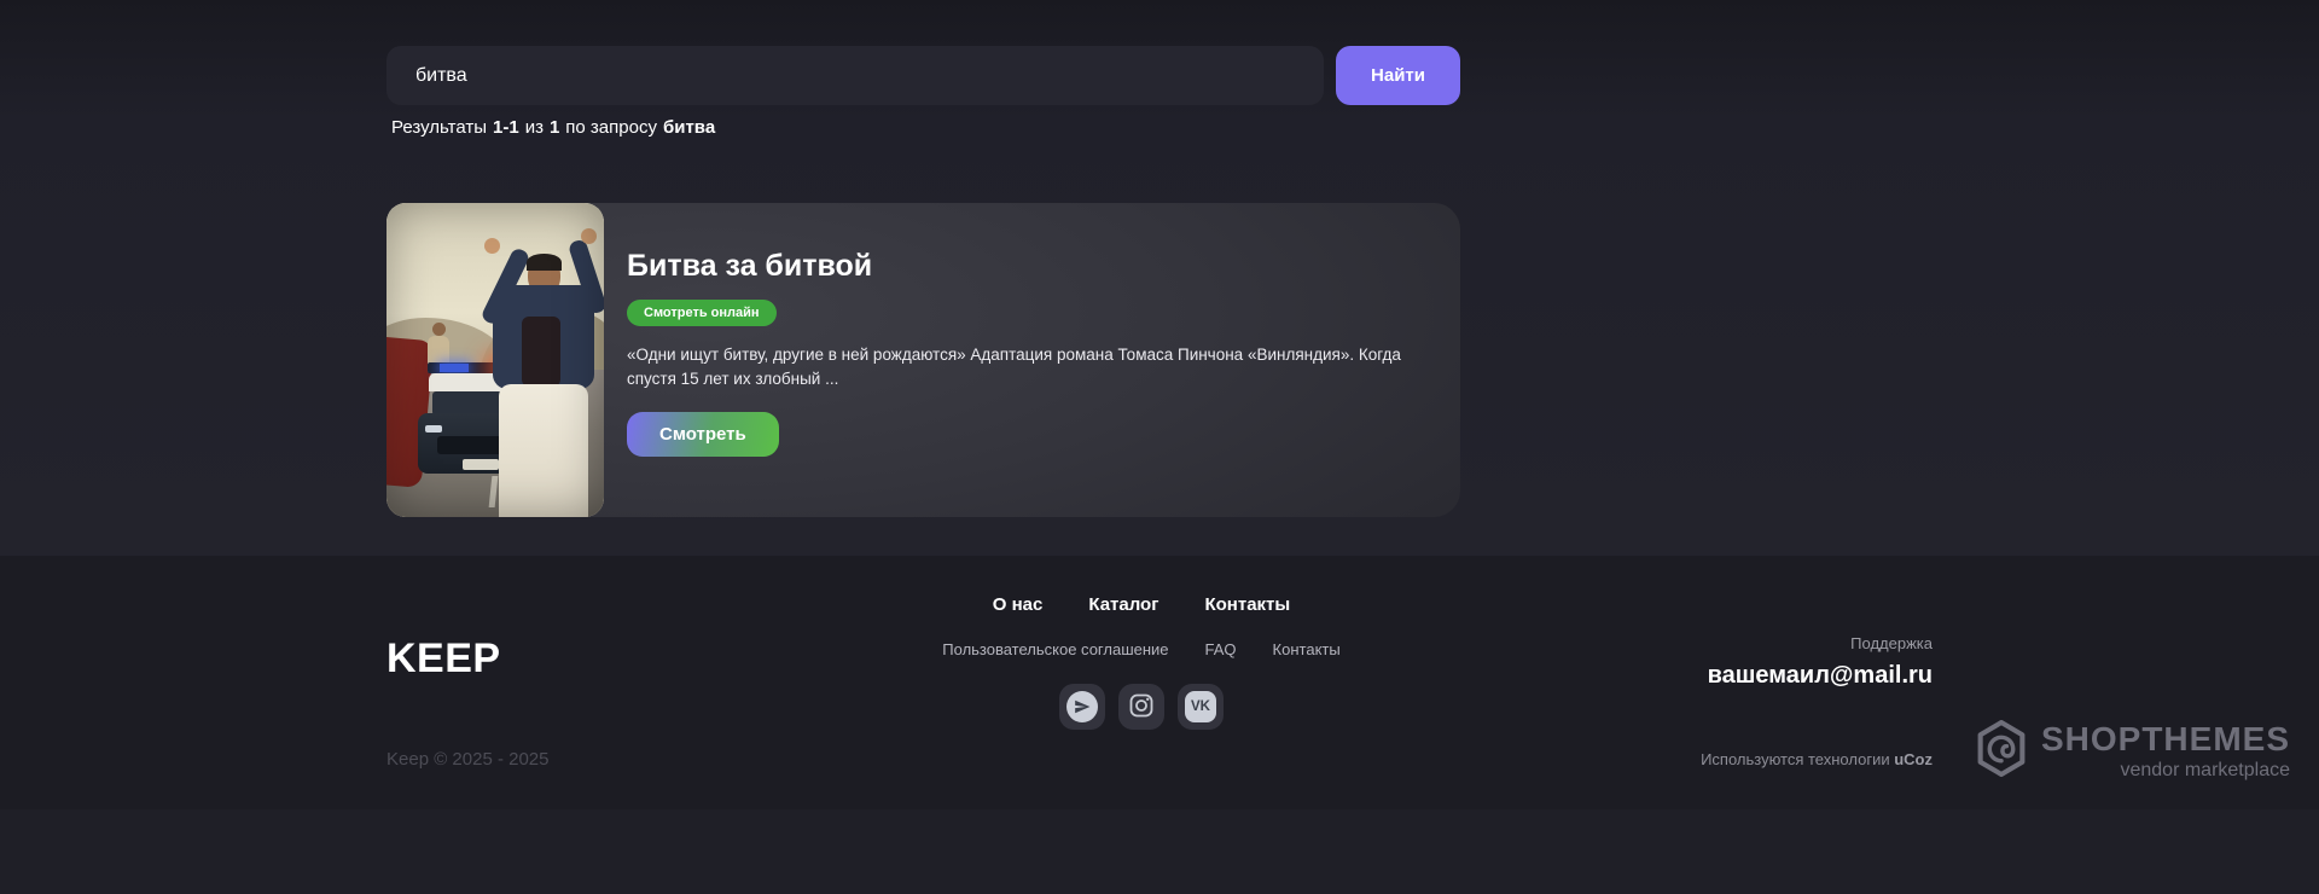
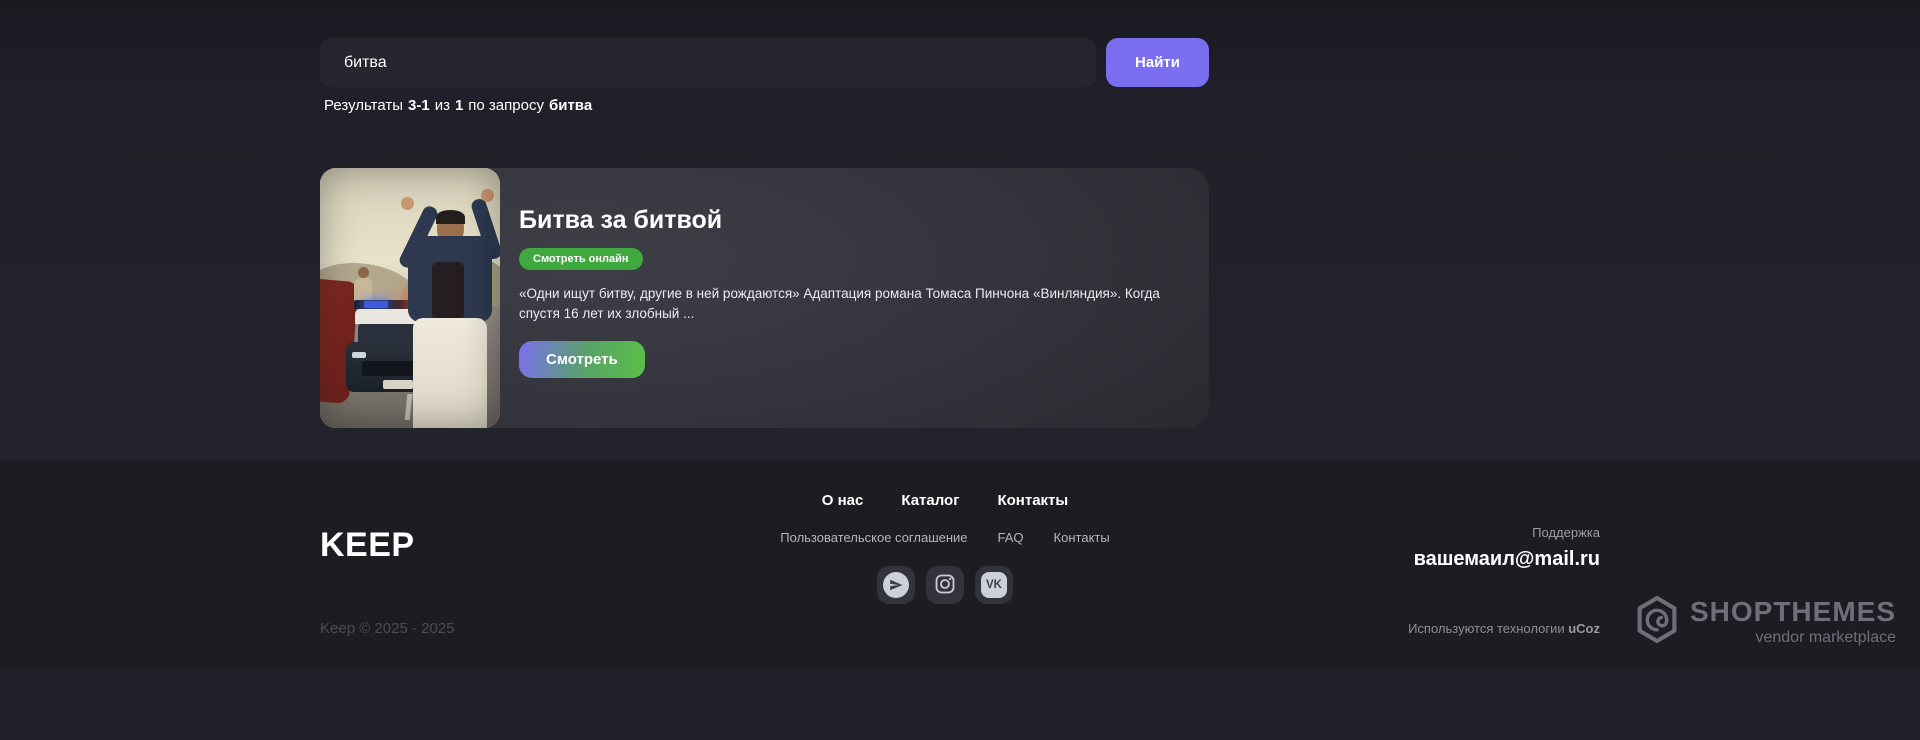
  битва
  Найти
- Результаты 1-1 из 1 по запросу битва
+ Результаты 3-1 из 1 по запросу битва
  Битва за битвой
  Смотреть онлайн
- «Одни ищут битву, другие в ней рождаются» Адаптация романа Томаса Пинчона «Винляндия». Когда спустя 15 лет их злобный ...
+ «Одни ищут битву, другие в ней рождаются» Адаптация романа Томаса Пинчона «Винляндия». Когда спустя 16 лет их злобный ...
  Смотреть
  KEEP
  О нас
  Каталог
  Контакты
  Пользовательское соглашение
  FAQ
  Контакты
  VK
  Поддержка
  вашемаил@mail.ru
  Keep © 2025 - 2025
  Используются технологии uCoz
  SHOPTHEMES
  vendor marketplace
